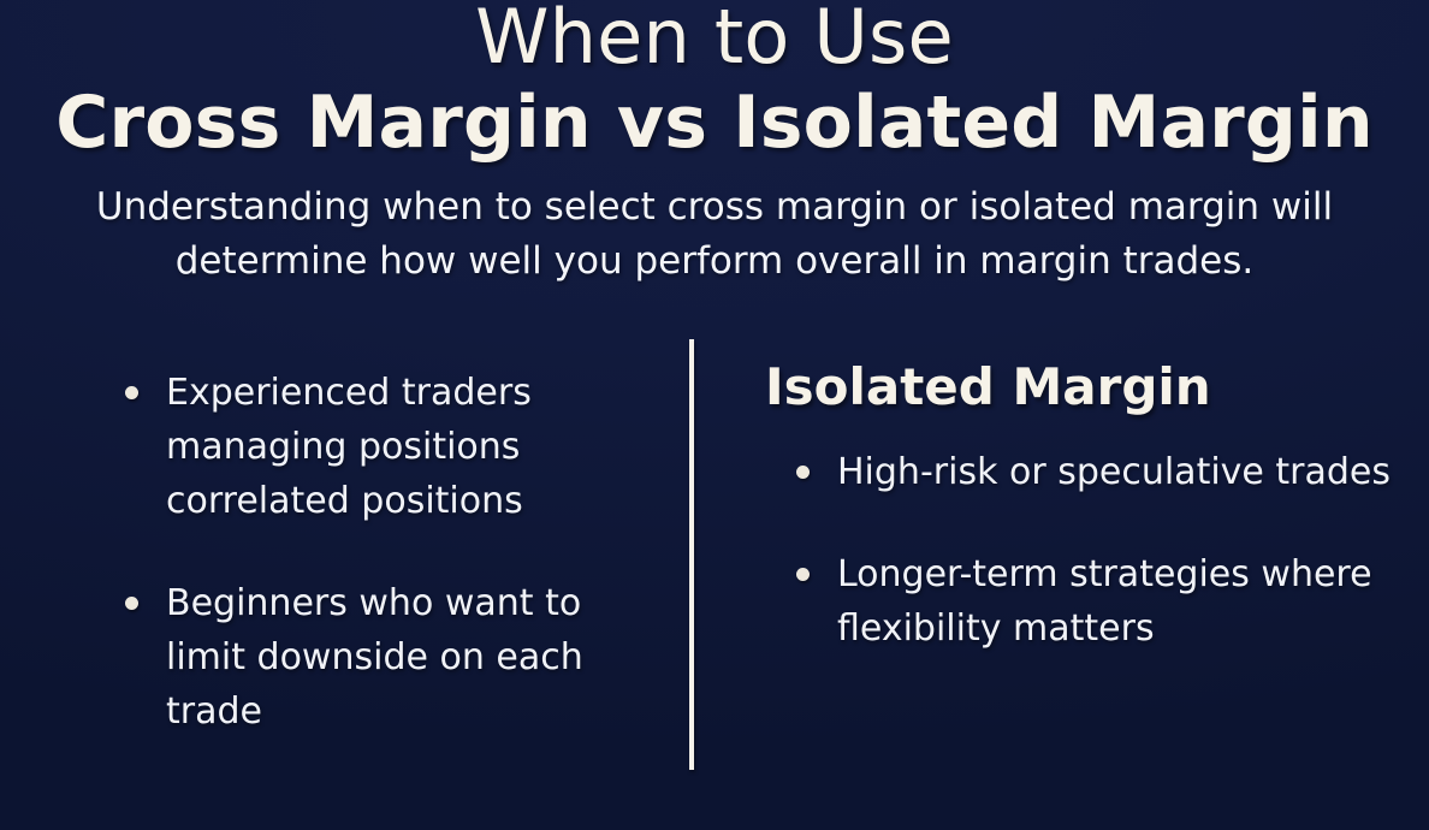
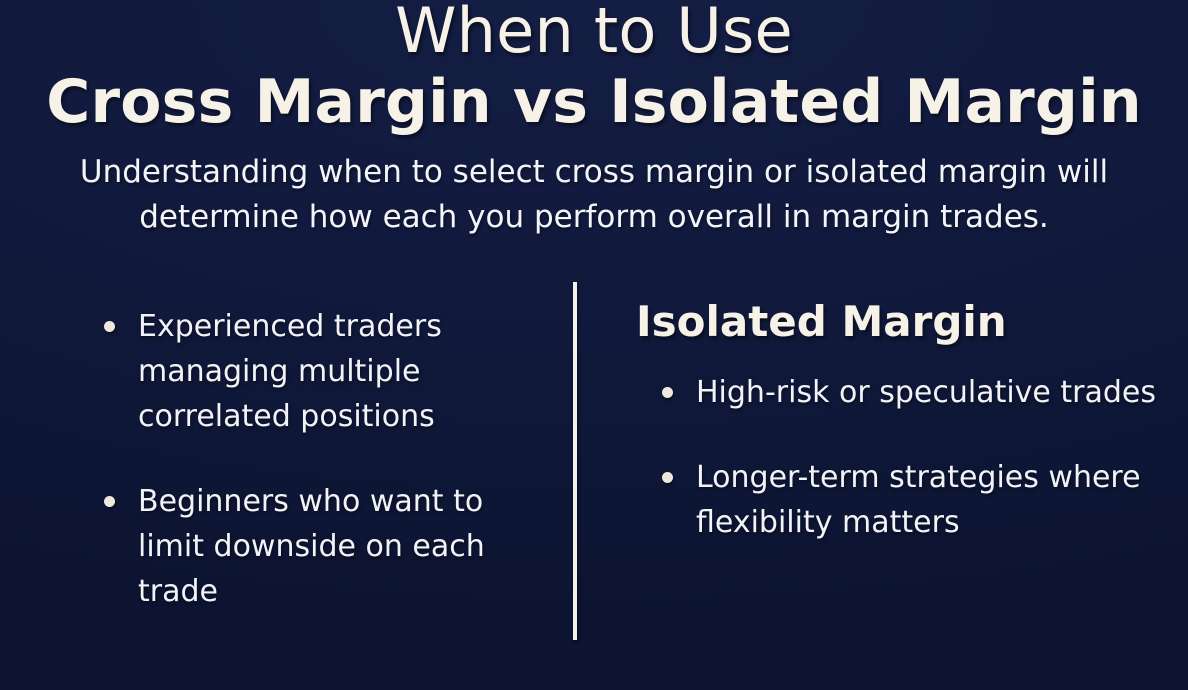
  When to Use
  Cross Margin vs Isolated Margin
- Understanding when to select cross margin or isolated margin will determine how well you perform overall in margin trades.
+ Understanding when to select cross margin or isolated margin will determine how each you perform overall in margin trades.
- Experienced traders managing positions correlated positions
+ Experienced traders managing multiple correlated positions
  Beginners who want to limit downside on each trade
  Isolated Margin
  High-risk or speculative trades
  Longer-term strategies where flexibility matters
